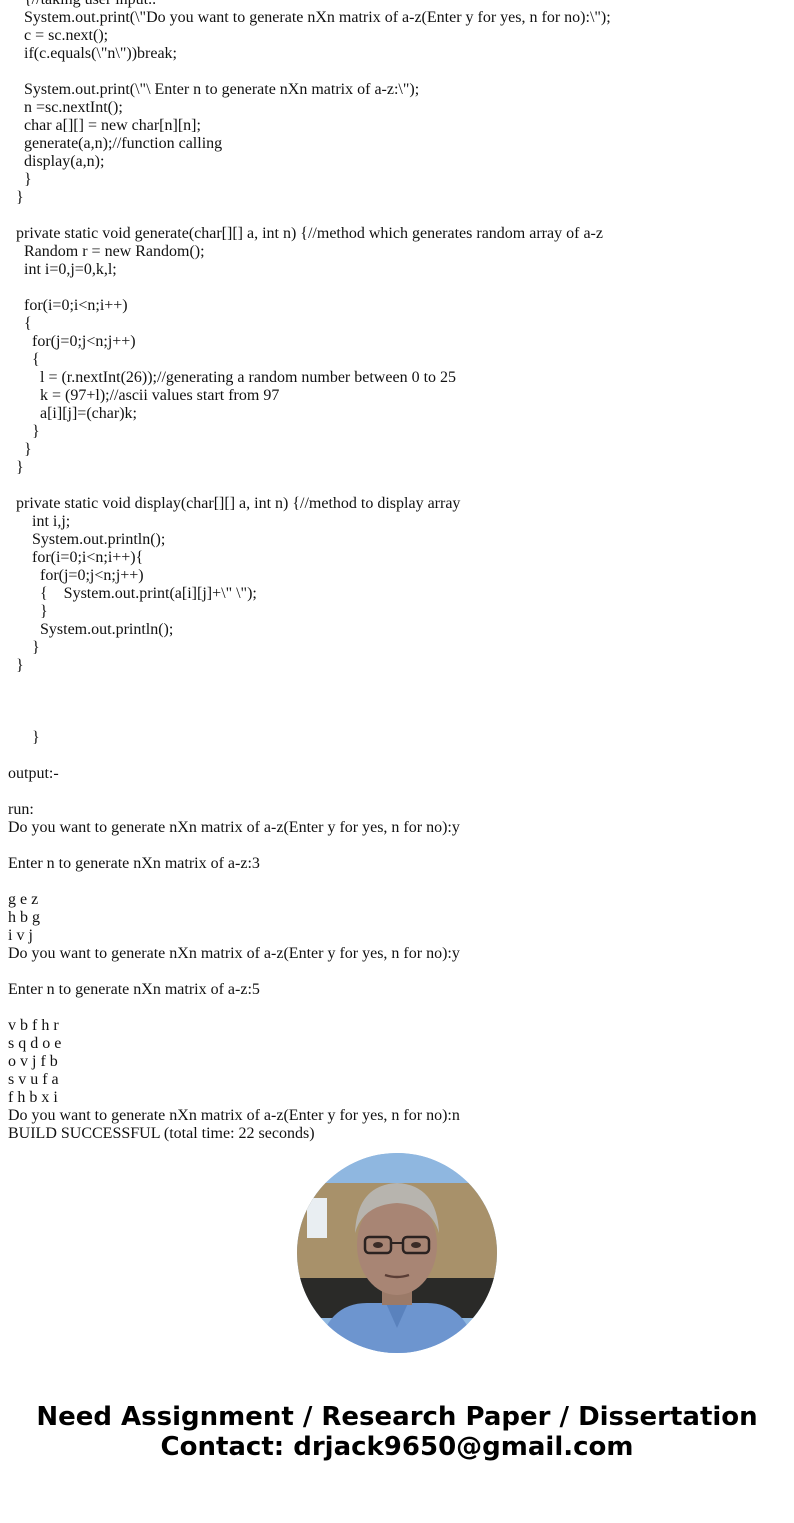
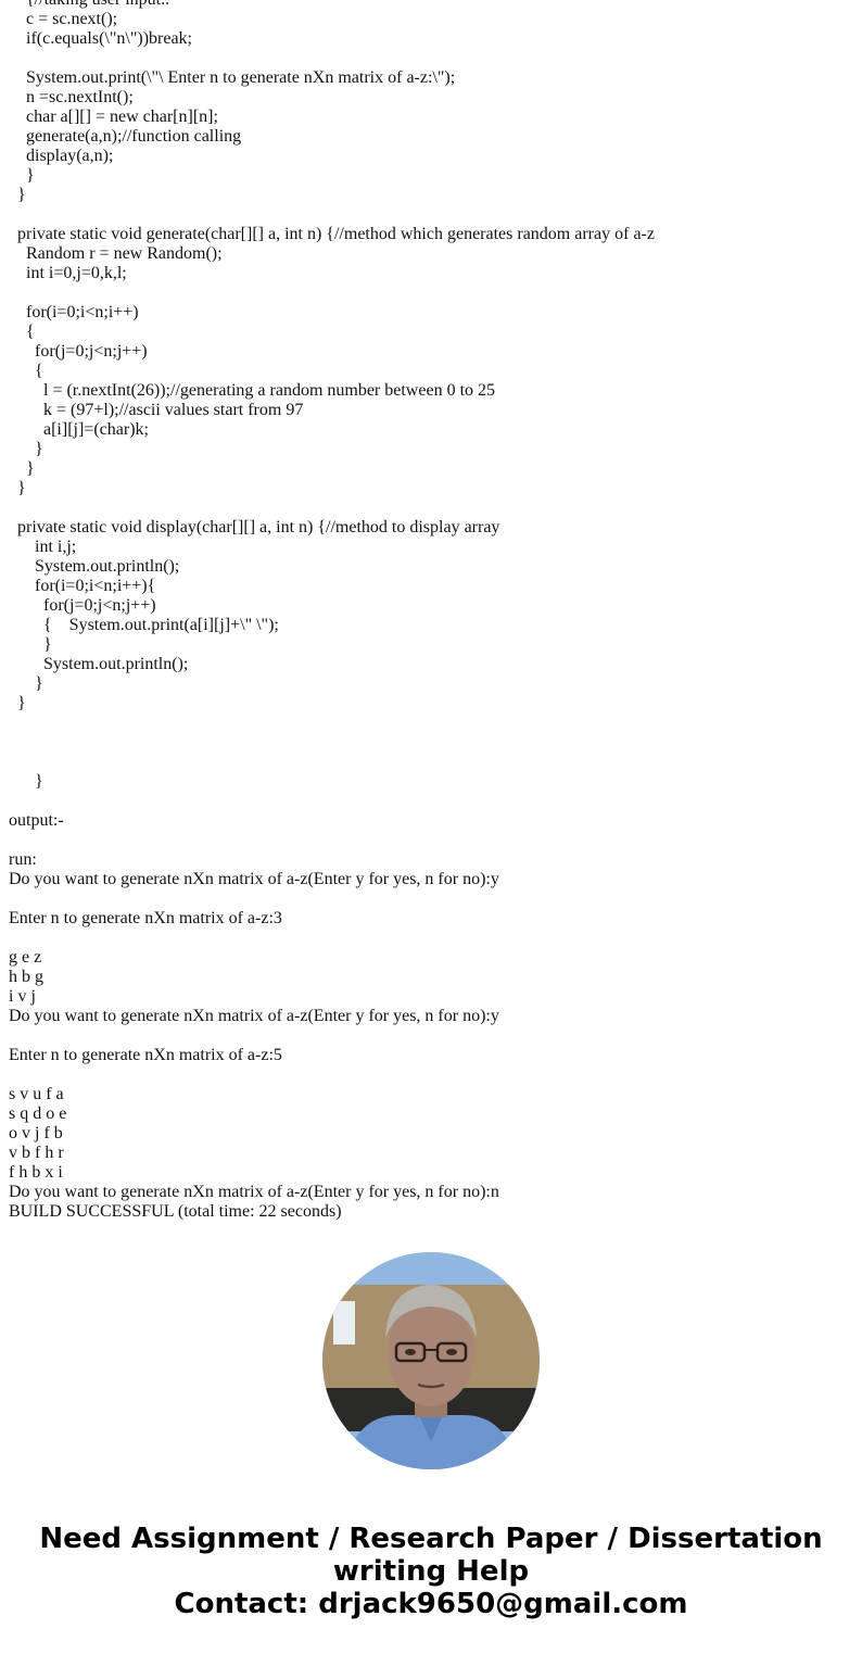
- System.out.print(\"Do you want to generate nXn matrix of a-z(Enter y for yes, n for no):\");
  c = sc.next();
  if(c.equals(\"n\"))break;
  System.out.print(\"\ Enter n to generate nXn matrix of a-z:\");
  n =sc.nextInt();
  char a[][] = new char[n][n];
  generate(a,n);//function calling
  display(a,n);
  }
  }
  private static void generate(char[][] a, int n) {//method which generates random array of a-z
  Random r = new Random();
  int i=0,j=0,k,l;
  for(i=0;i<n;i++)
  {
  for(j=0;j<n;j++)
  {
  l = (r.nextInt(26));//generating a random number between 0 to 25
  k = (97+l);//ascii values start from 97
  a[i][j]=(char)k;
  }
  }
  }
  private static void display(char[][] a, int n) {//method to display array
  int i,j;
  System.out.println();
  for(i=0;i<n;i++){
  for(j=0;j<n;j++)
  { System.out.print(a[i][j]+\" \");
  }
  System.out.println();
  }
  }
  }
  output:-
  run:
  Do you want to generate nXn matrix of a-z(Enter y for yes, n for no):y
  Enter n to generate nXn matrix of a-z:3
  g e z
  h b g
  i v j
  Do you want to generate nXn matrix of a-z(Enter y for yes, n for no):y
  Enter n to generate nXn matrix of a-z:5
- v b f h r
+ s v u f a
  s q d o e
  o v j f b
- s v u f a
+ v b f h r
  f h b x i
  Do you want to generate nXn matrix of a-z(Enter y for yes, n for no):n
  BUILD SUCCESSFUL (total time: 22 seconds)
  Need Assignment / Research Paper / Dissertation
+ writing Help
  Contact: drjack9650@gmail.com
